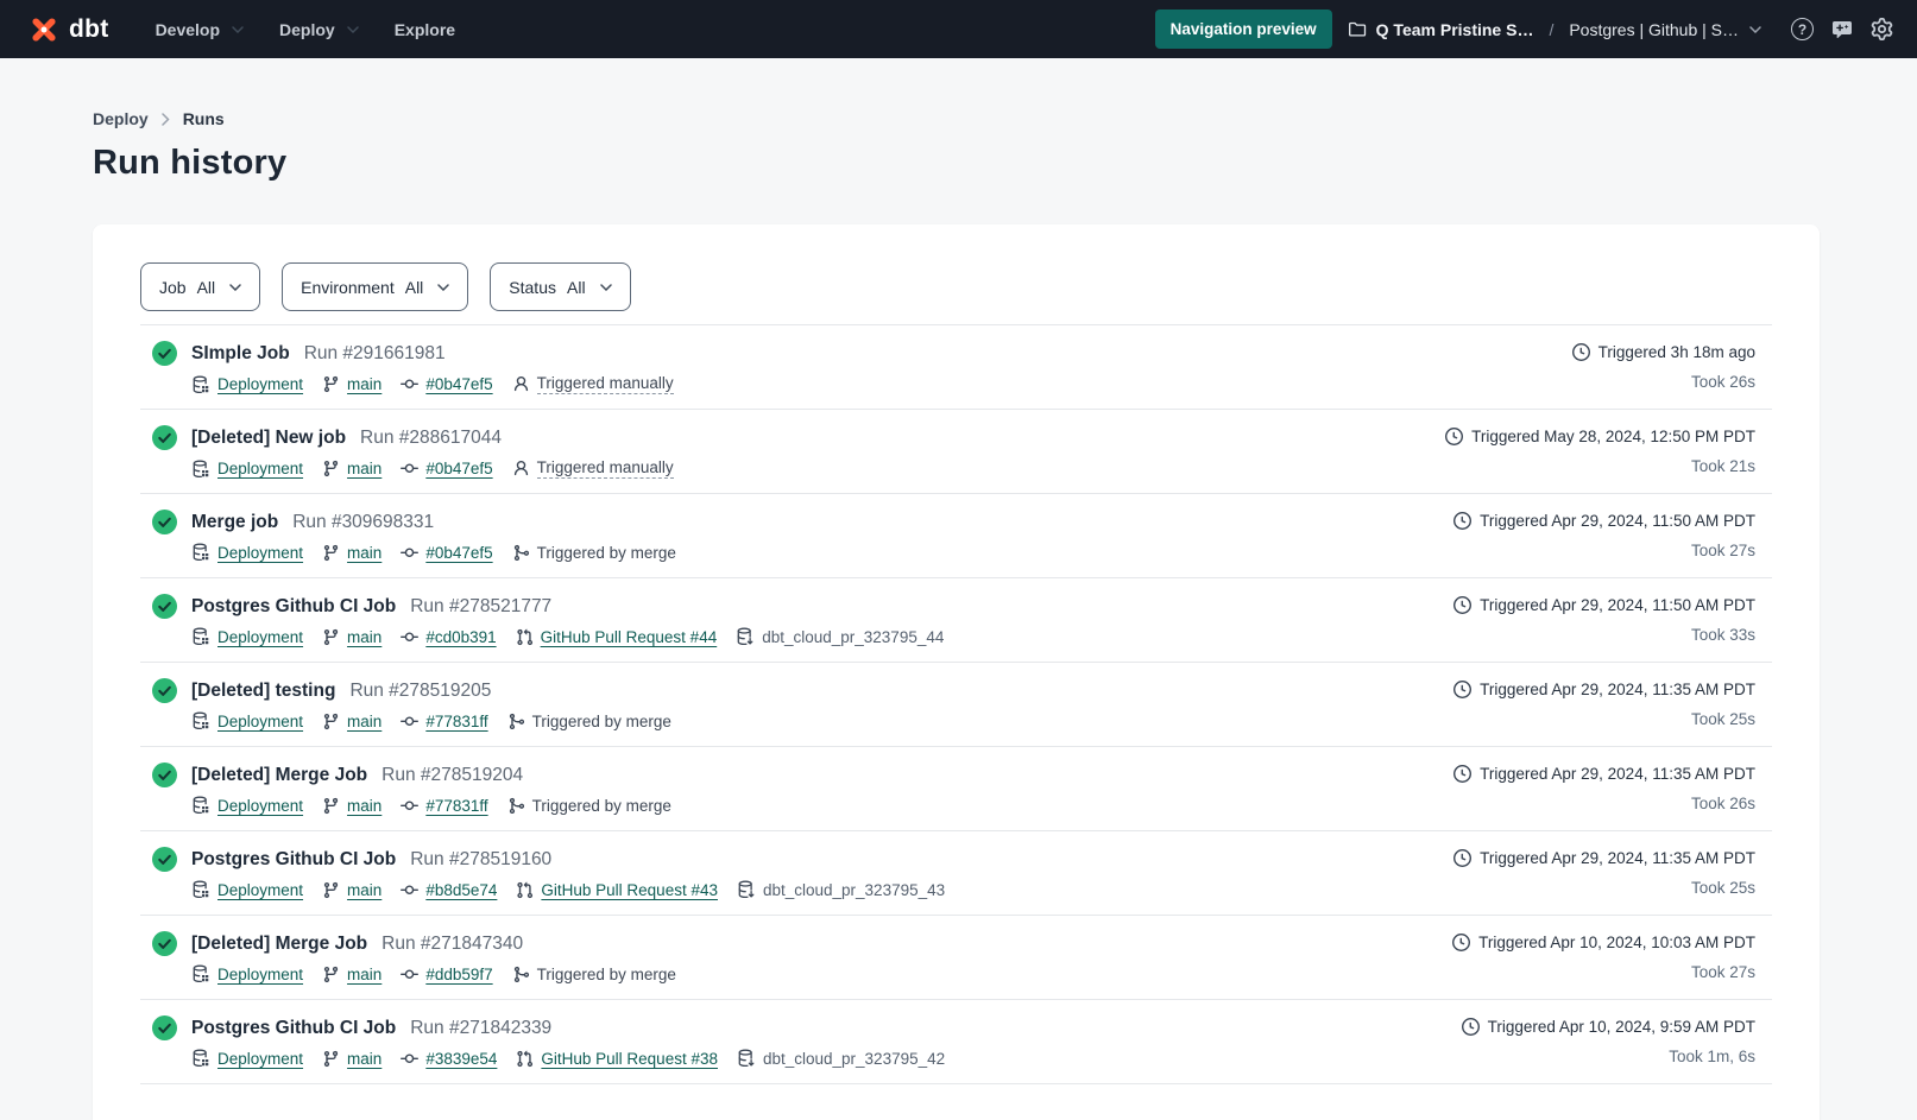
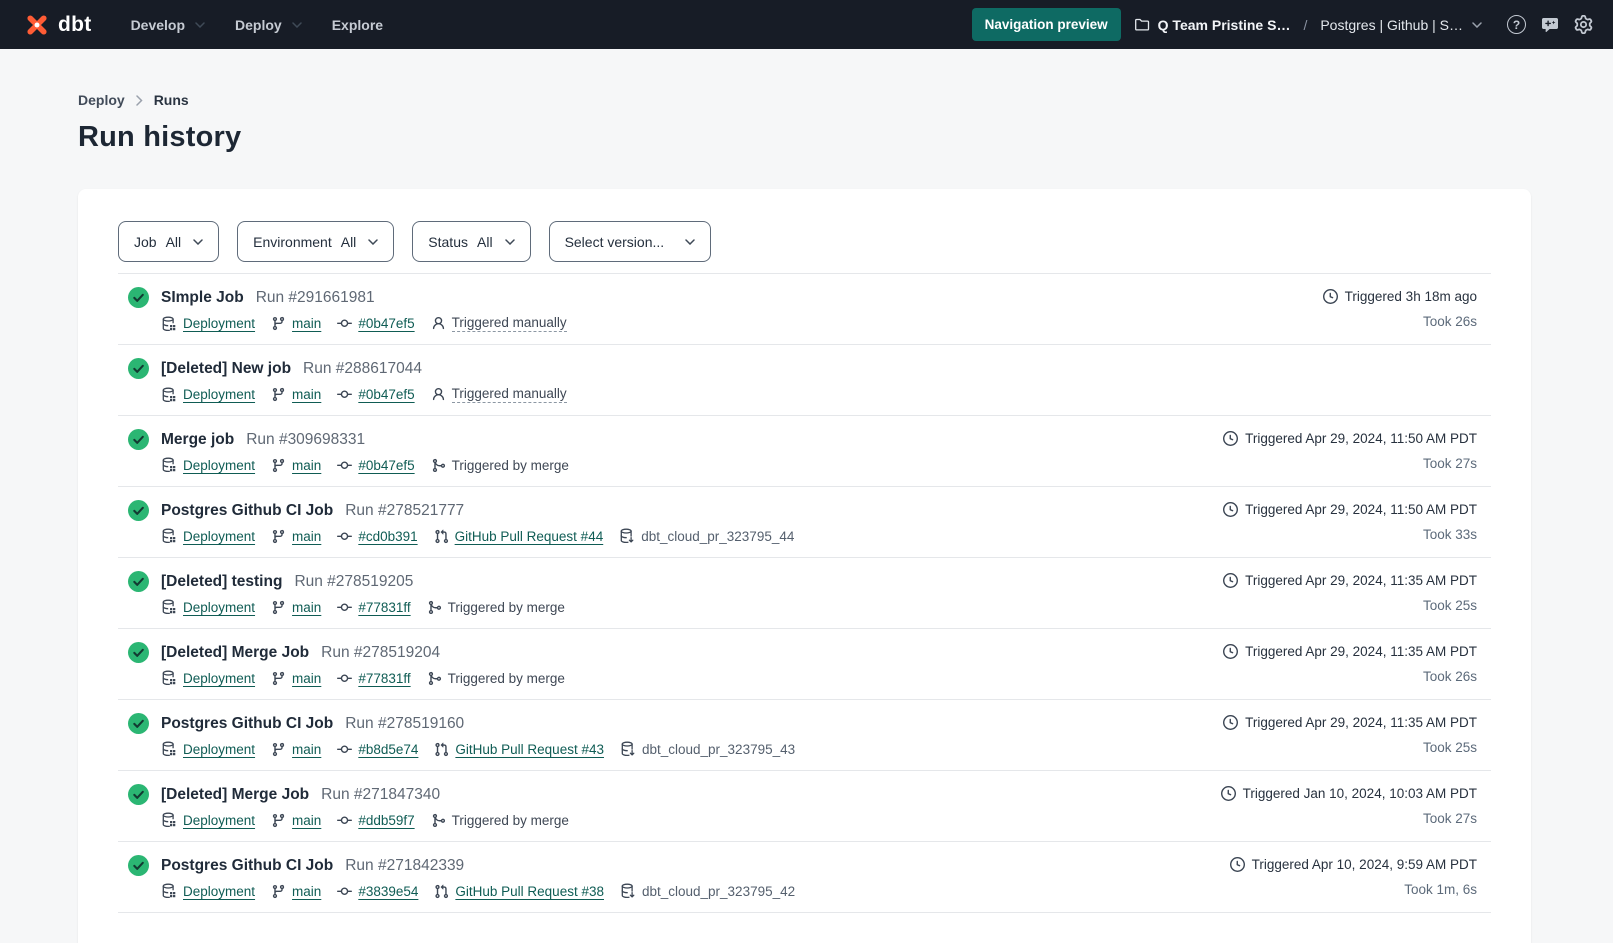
  dbt
  Develop
  Deploy
  Explore
  Navigation preview
  Q Team Pristine S…
  /
  Postgres | Github | S…
  ?
  Deploy
  Runs
  Run history
  Job
  All
  Environment
  All
  Status
  All
+ Select version...
  SImple Job
  Run #291661981
  Deployment
  main
  #0b47ef5
  Triggered manually
  Triggered 3h 18m ago
  Took 26s
  [Deleted] New job
  Run #288617044
  Deployment
  main
  #0b47ef5
  Triggered manually
- Triggered May 28, 2024, 12:50 PM PDT
- Took 21s
  Merge job
  Run #309698331
  Deployment
  main
  #0b47ef5
  Triggered by merge
  Triggered Apr 29, 2024, 11:50 AM PDT
  Took 27s
  Postgres Github CI Job
  Run #278521777
  Deployment
  main
  #cd0b391
  GitHub Pull Request #44
  dbt_cloud_pr_323795_44
  Triggered Apr 29, 2024, 11:50 AM PDT
  Took 33s
  [Deleted] testing
  Run #278519205
  Deployment
  main
  #77831ff
  Triggered by merge
  Triggered Apr 29, 2024, 11:35 AM PDT
  Took 25s
  [Deleted] Merge Job
  Run #278519204
  Deployment
  main
  #77831ff
  Triggered by merge
  Triggered Apr 29, 2024, 11:35 AM PDT
  Took 26s
  Postgres Github CI Job
  Run #278519160
  Deployment
  main
  #b8d5e74
  GitHub Pull Request #43
  dbt_cloud_pr_323795_43
  Triggered Apr 29, 2024, 11:35 AM PDT
  Took 25s
  [Deleted] Merge Job
  Run #271847340
  Deployment
  main
  #ddb59f7
  Triggered by merge
- Triggered Apr 10, 2024, 10:03 AM PDT
+ Triggered Jan 10, 2024, 10:03 AM PDT
  Took 27s
  Postgres Github CI Job
  Run #271842339
  Deployment
  main
  #3839e54
  GitHub Pull Request #38
  dbt_cloud_pr_323795_42
  Triggered Apr 10, 2024, 9:59 AM PDT
  Took 1m, 6s
